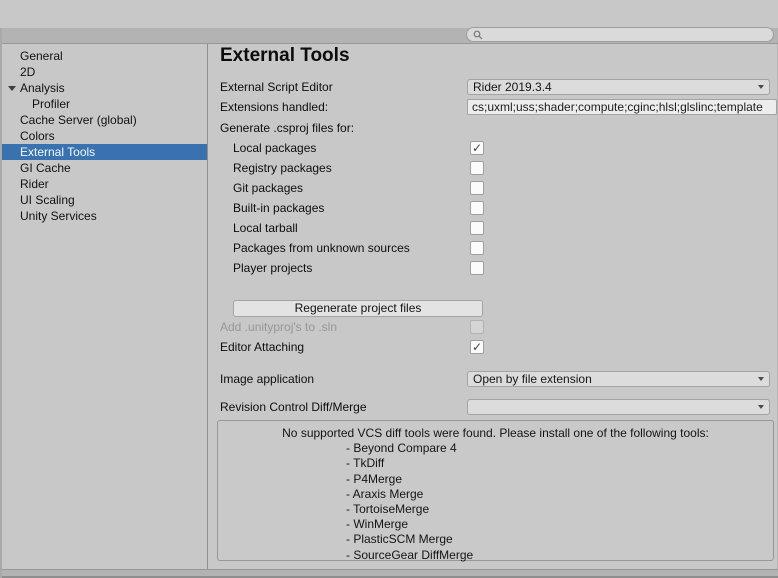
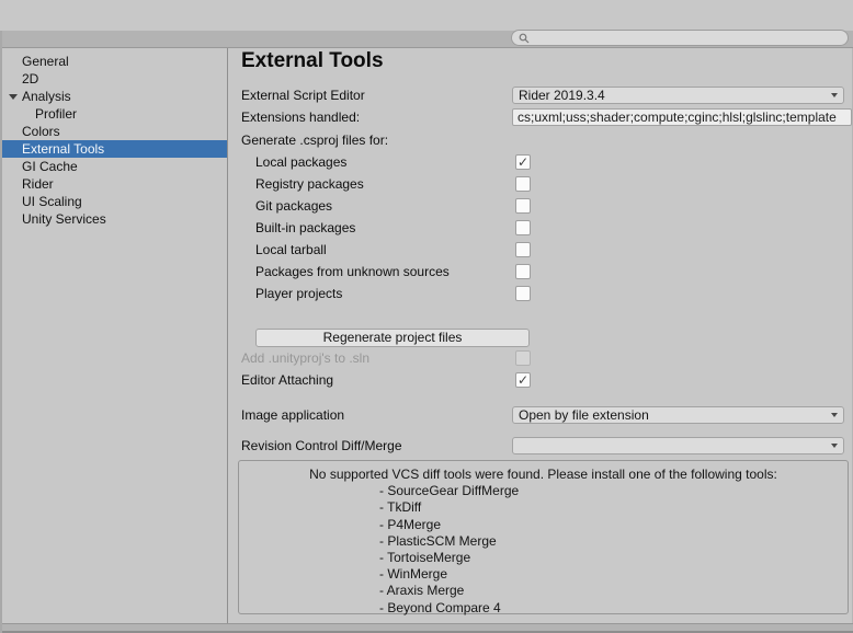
  General
  2D
  Analysis
  Profiler
- Cache Server (global)
  Colors
  External Tools
  GI Cache
  Rider
  UI Scaling
  Unity Services
  External Tools
  External Script Editor
  Rider 2019.3.4
  Extensions handled:
  cs;uxml;uss;shader;compute;cginc;hlsl;glslinc;template
  Generate .csproj files for:
  Local packages
  Registry packages
  Git packages
  Built-in packages
  Local tarball
  Packages from unknown sources
  Player projects
  Regenerate project files
  Add .unityproj's to .sln
  Editor Attaching
  Image application
  Open by file extension
  Revision Control Diff/Merge
  No supported VCS diff tools were found. Please install one of the following tools:
- - Beyond Compare 4
+ - SourceGear DiffMerge
  - TkDiff
  - P4Merge
- - Araxis Merge
+ - PlasticSCM Merge
  - TortoiseMerge
  - WinMerge
- - PlasticSCM Merge
+ - Araxis Merge
- - SourceGear DiffMerge
+ - Beyond Compare 4
